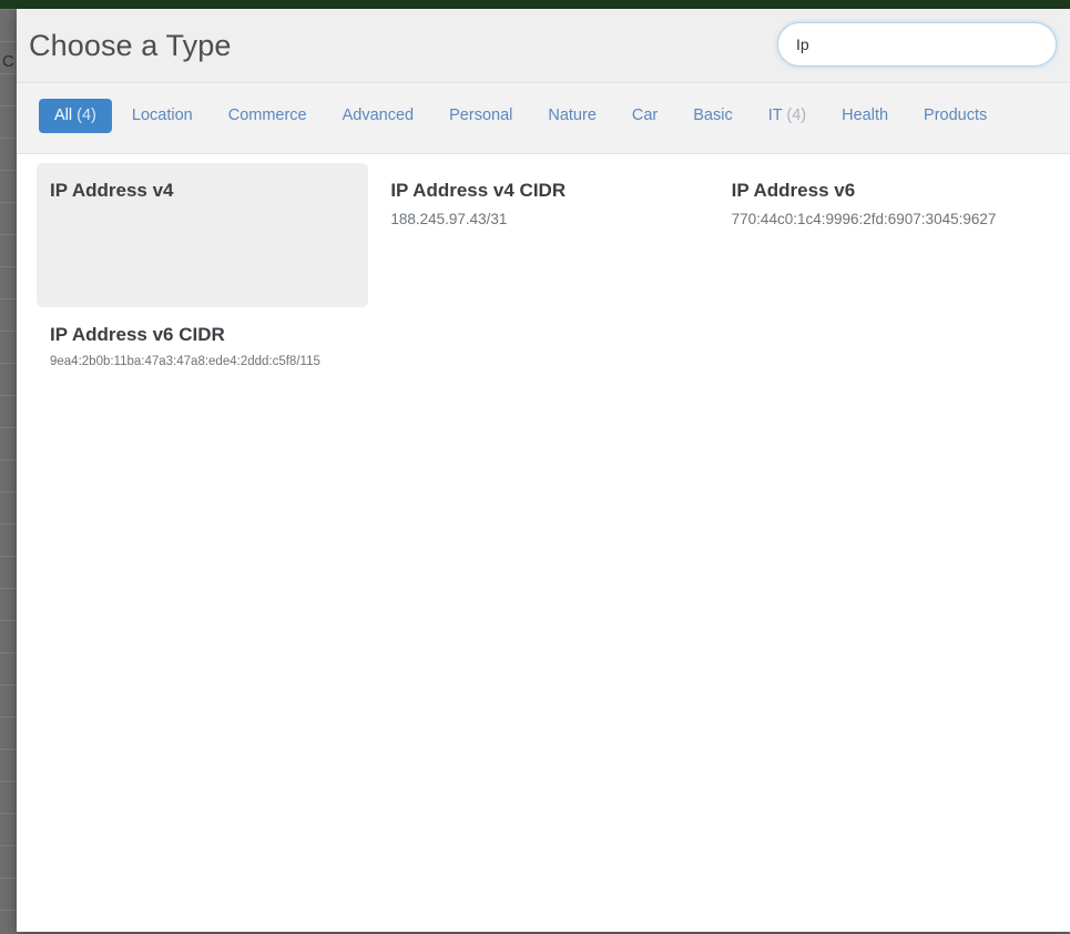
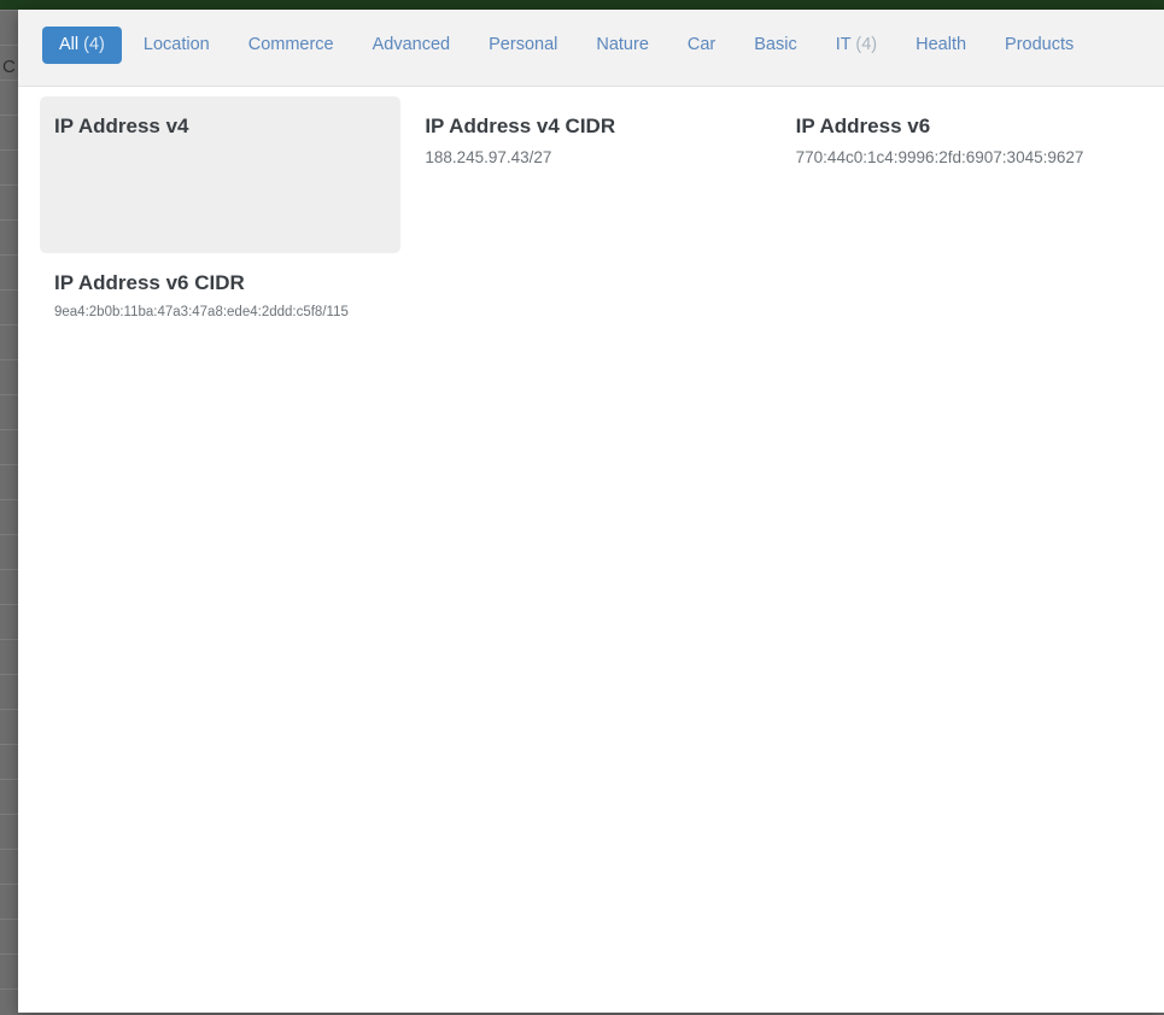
  C
- Choose a Type
- Ip
  All (4)
  Location
  Commerce
  Advanced
  Personal
  Nature
  Car
  Basic
  IT (4)
  Health
  Products
  IP Address v4
  IP Address v4 CIDR
- 188.245.97.43/31
+ 188.245.97.43/27
  IP Address v6
  770:44c0:1c4:9996:2fd:6907:3045:9627
  IP Address v6 CIDR
  9ea4:2b0b:11ba:47a3:47a8:ede4:2ddd:c5f8/115
